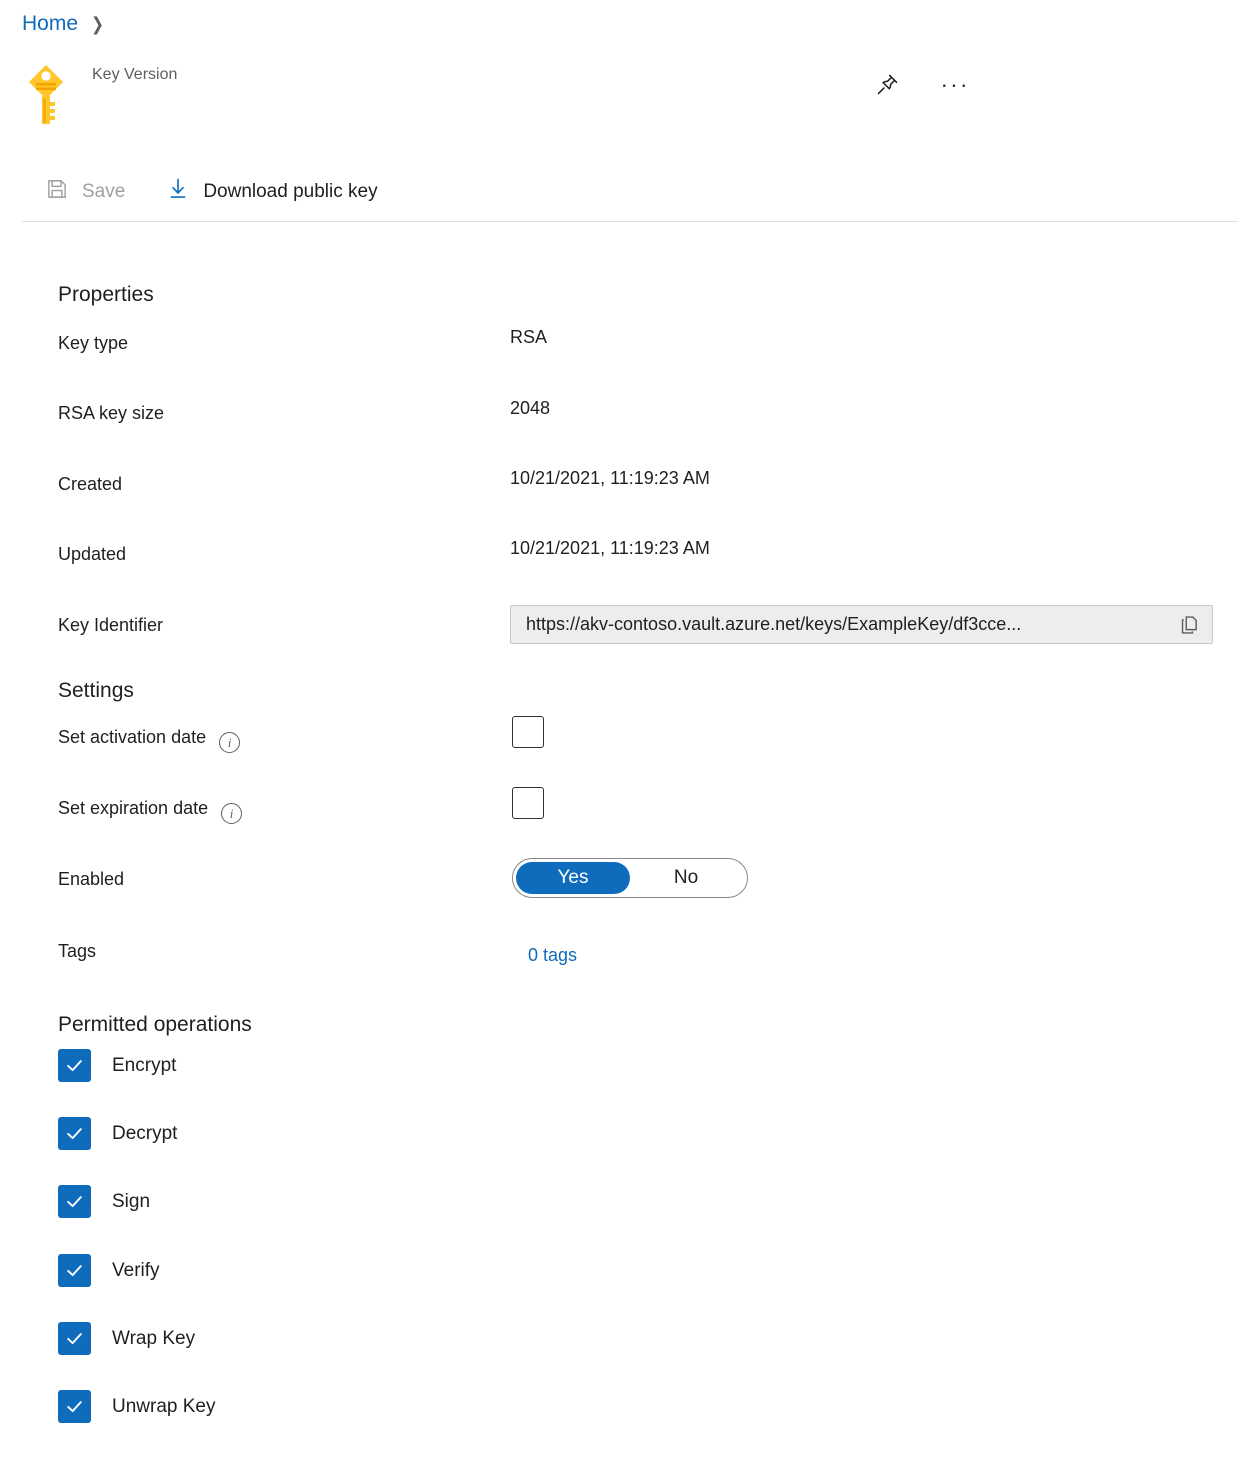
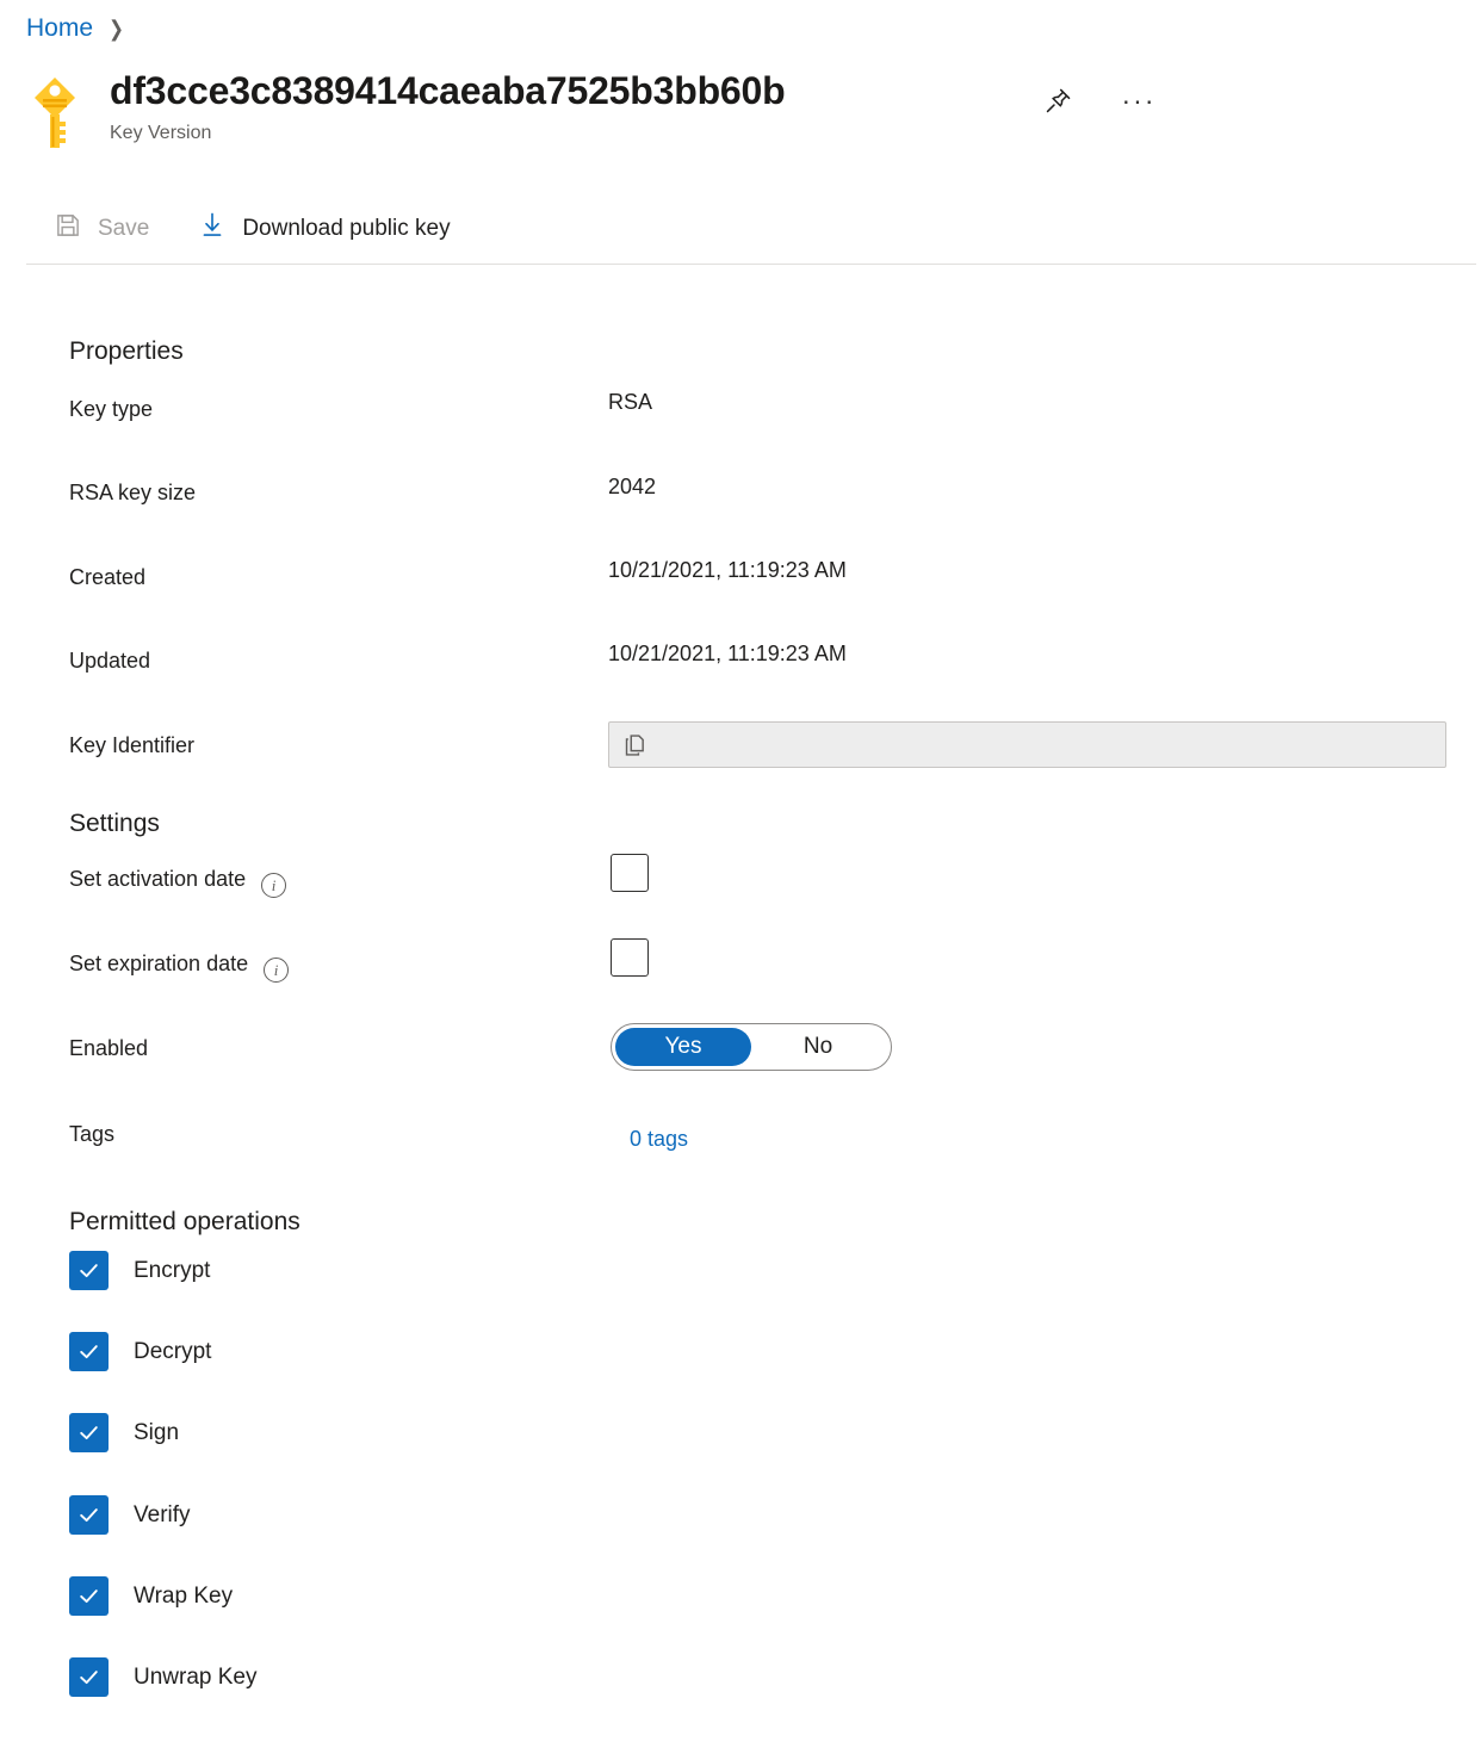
  Home
  ❯
+ df3cce3c8389414caeaba7525b3bb60b
  Key Version
  ···
  Save
  Download public key
  Properties
  Key type
  RSA
  RSA key size
- 2048
+ 2042
  Created
  10/21/2021, 11:19:23 AM
  Updated
  10/21/2021, 11:19:23 AM
  Key Identifier
- https://akv-contoso.vault.azure.net/keys/ExampleKey/df3cce...
  Settings
  Set activation date i
  Set expiration date i
  Enabled
  Yes
  No
  Tags
  0 tags
  Permitted operations
  Encrypt
  Decrypt
  Sign
  Verify
  Wrap Key
  Unwrap Key
